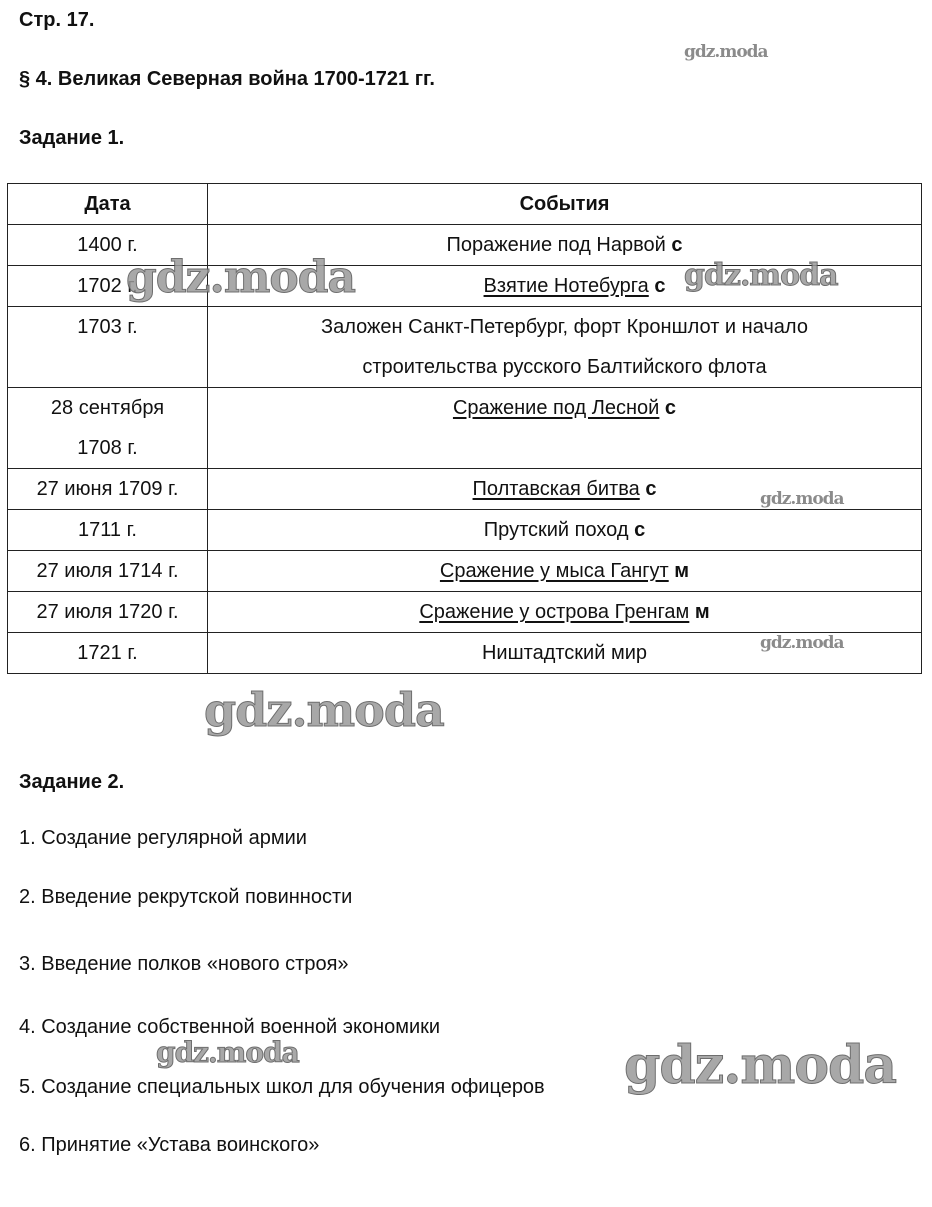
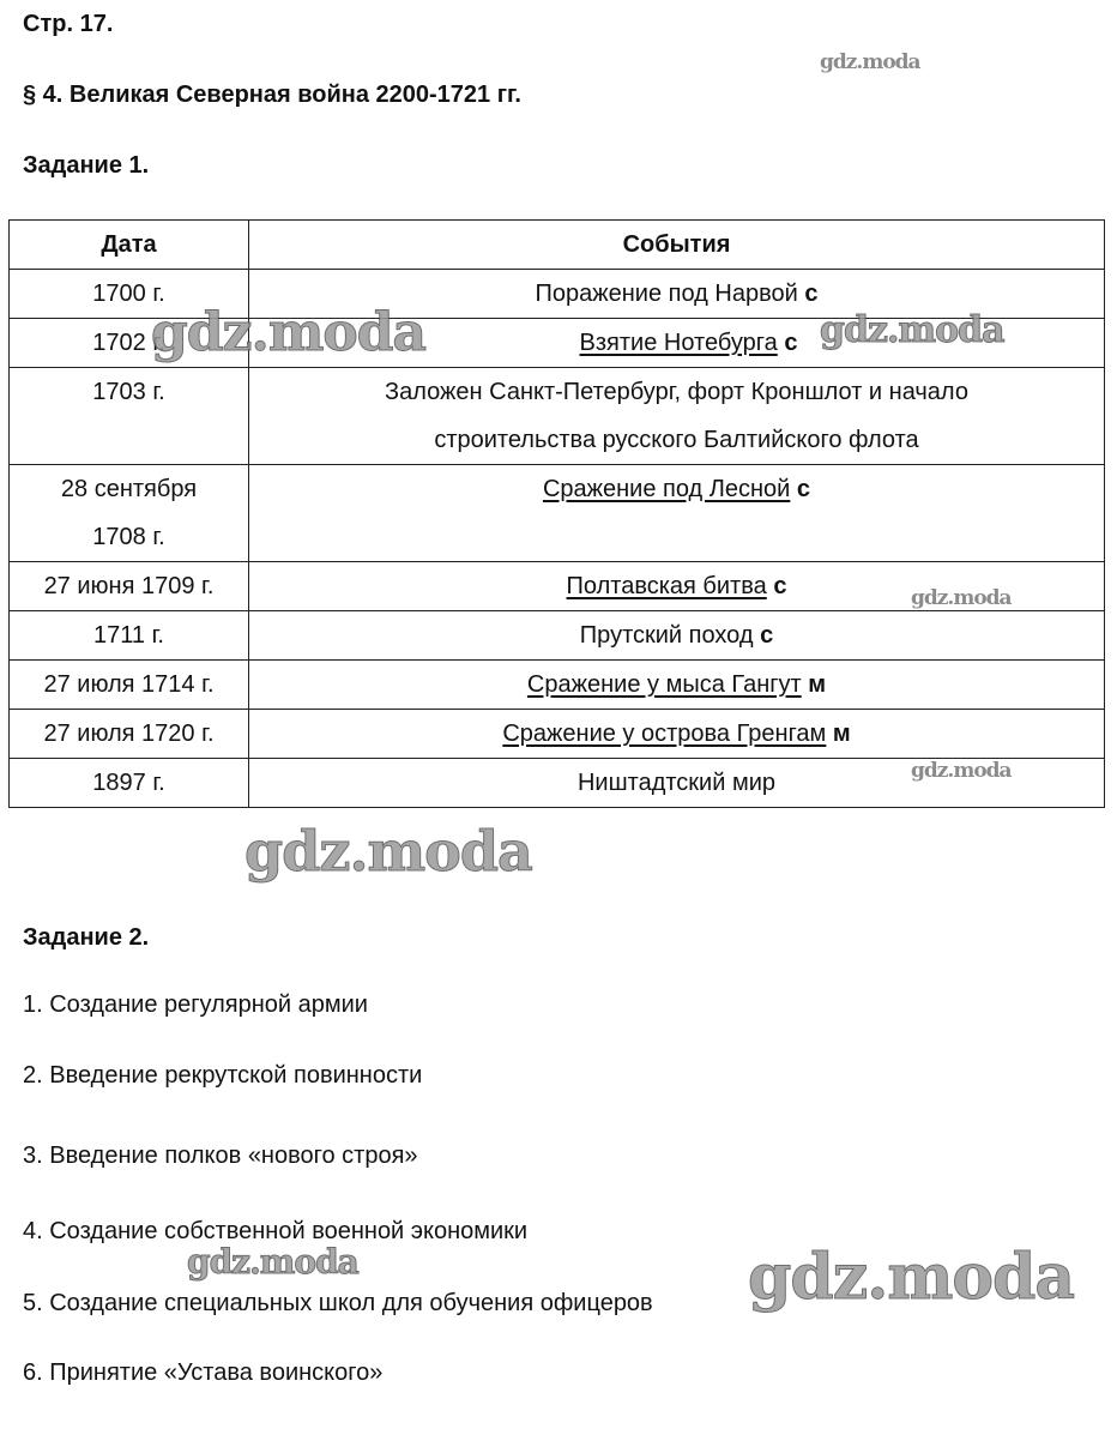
  Стр. 17.
- § 4. Великая Северная война 1700-1721 гг.
+ § 4. Великая Северная война 2200-1721 гг.
  Задание 1.
  Дата	События
- 1400 г.	Поражение под Нарвой с
+ 1700 г.	Поражение под Нарвой с
  1702 г.	Взятие Нотебурга с
  1703 г.	Заложен Санкт-Петербург, форт Кроншлот и началостроительства русского Балтийского флота
  28 сентября1708 г.	Сражение под Лесной с
  27 июня 1709 г.	Полтавская битва с
  1711 г.	Прутский поход с
  27 июля 1714 г.	Сражение у мыса Гангут м
  27 июля 1720 г.	Сражение у острова Гренгам м
- 1721 г.	Ништадтский мир
+ 1897 г.	Ништадтский мир
  Задание 2.
  1. Создание регулярной армии
  2. Введение рекрутской повинности
  3. Введение полков «нового строя»
  4. Создание собственной военной экономики
  5. Создание специальных школ для обучения офицеров
  6. Принятие «Устава воинского»
  gdz.moda
  gdz.moda
  gdz.moda
  gdz.moda
  gdz.moda
  gdz.moda
  gdz.moda
  gdz.moda
